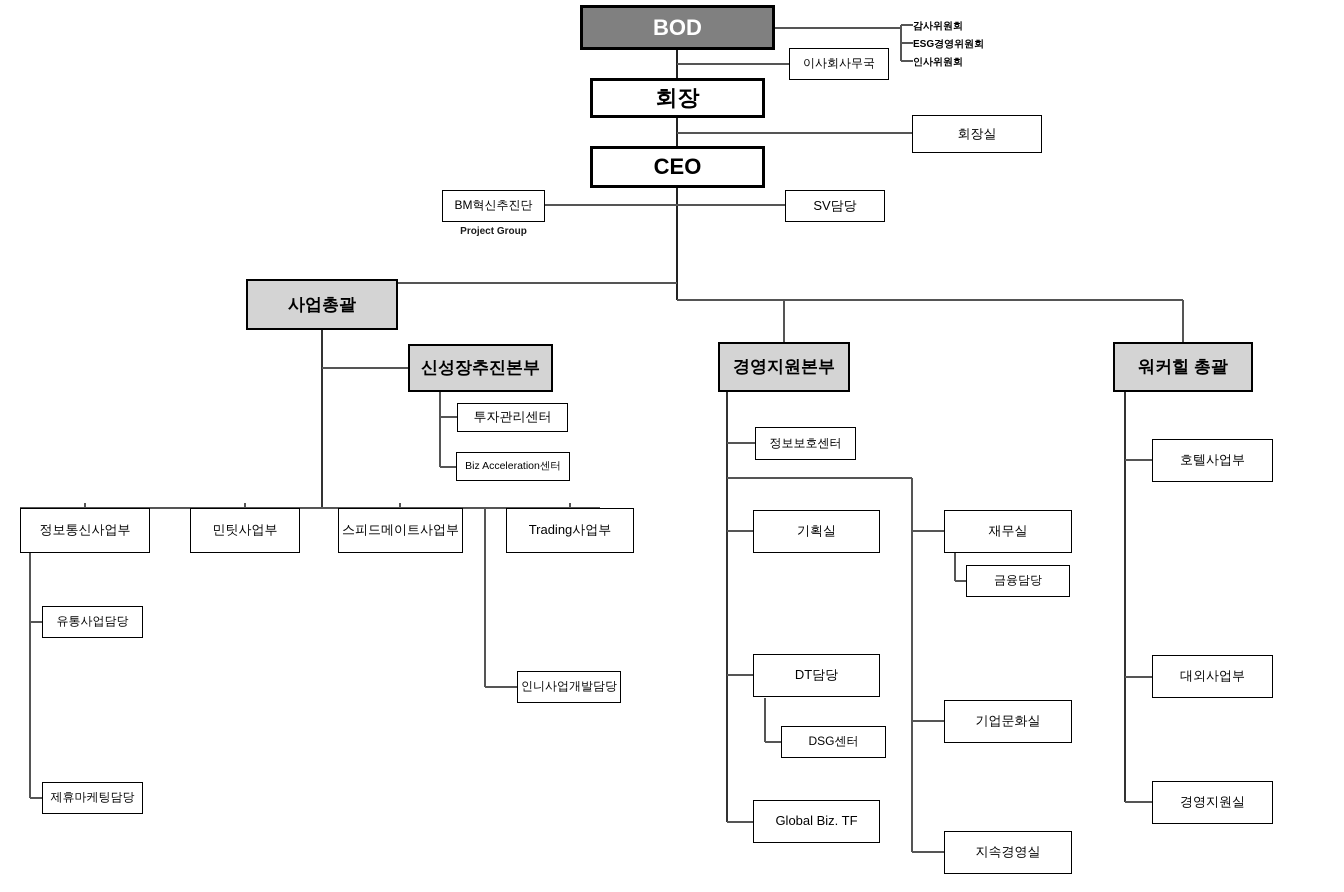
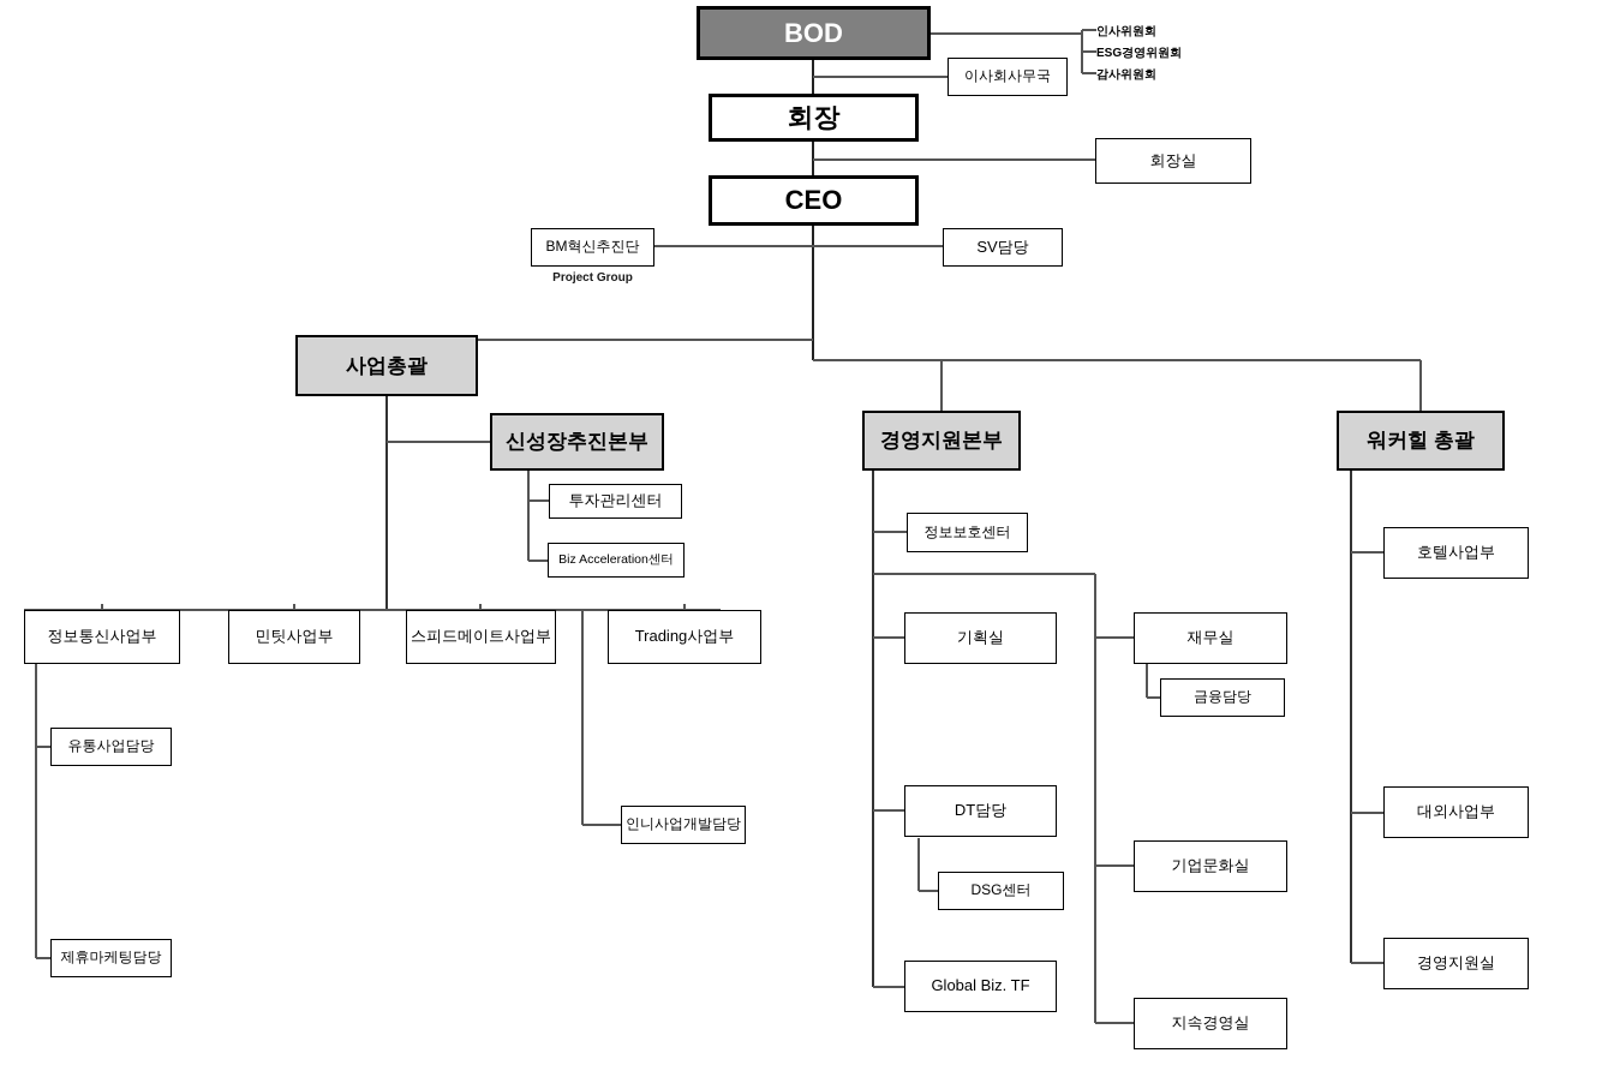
  BOD
  회장
  CEO
- 감사위원회
+ 인사위원회
  ESG경영위원회
- 인사위원회
+ 감사위원회
  이사회사무국
  회장실
  BM혁신추진단
  Project Group
  SV담당
  사업총괄
  경영지원본부
  워커힐 총괄
  신성장추진본부
  투자관리센터
  Biz Acceleration센터
  정보통신사업부
  민팃사업부
  스피드메이트사업부
  Trading사업부
  유통사업담당
  제휴마케팅담당
  인니사업개발담당
  정보보호센터
  기획실
  DT담당
  DSG센터
  Global Biz. TF
  재무실
  금융담당
  기업문화실
  지속경영실
  호텔사업부
  대외사업부
  경영지원실
